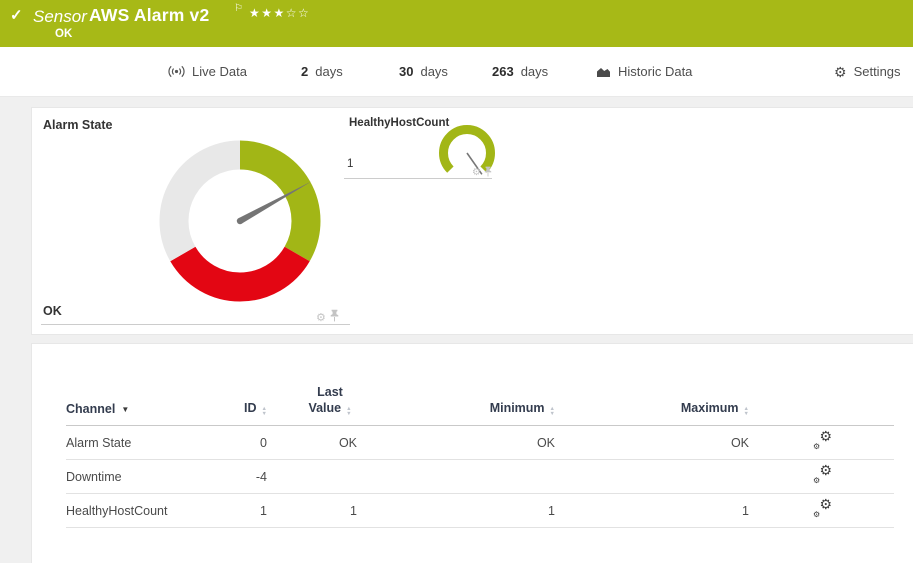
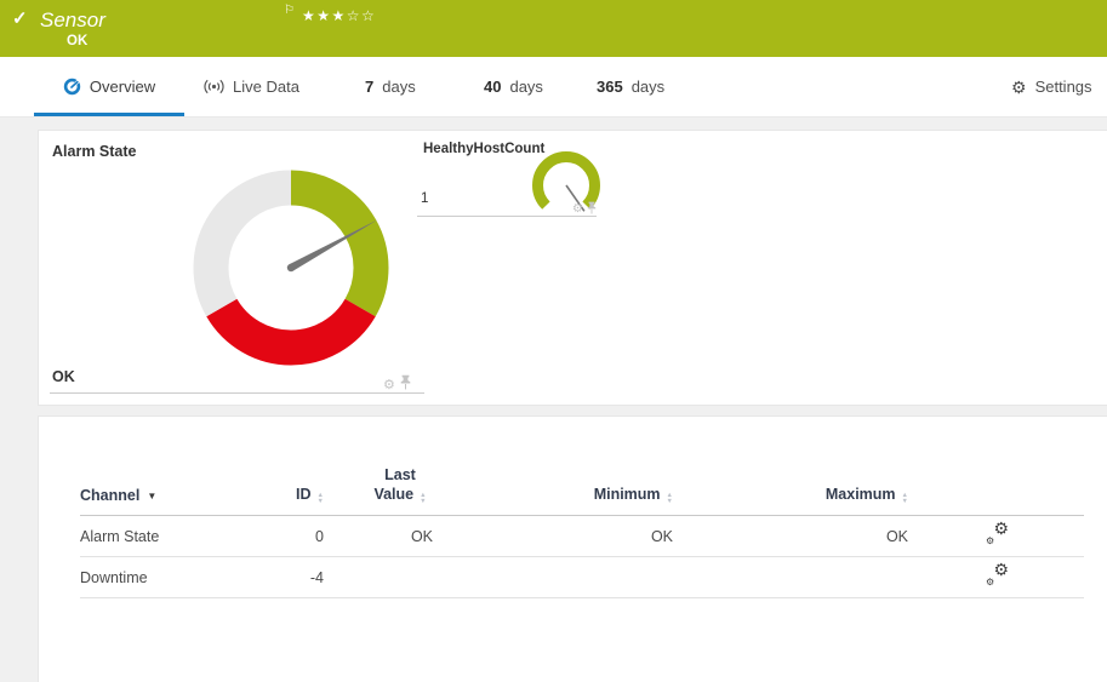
  ✓
  Sensor
- AWS Alarm v2
  ⚐
  ★★★☆☆
  OK
+ Overview
  Live Data
- 2
+ 7
  days
- 30
+ 40
  days
- 263
+ 365
  days
- Historic Data
  ⚙
  Settings
  Alarm State
  OK
  ⚙
  HealthyHostCount
  1
  ⚙
  Channel ▼	ID	Last Value	Minimum	Maximum
  Alarm State	0	OK	OK	OK	⚙⚙
  Downtime	-4				⚙⚙
- HealthyHostCount	1	1	1	1	⚙⚙
